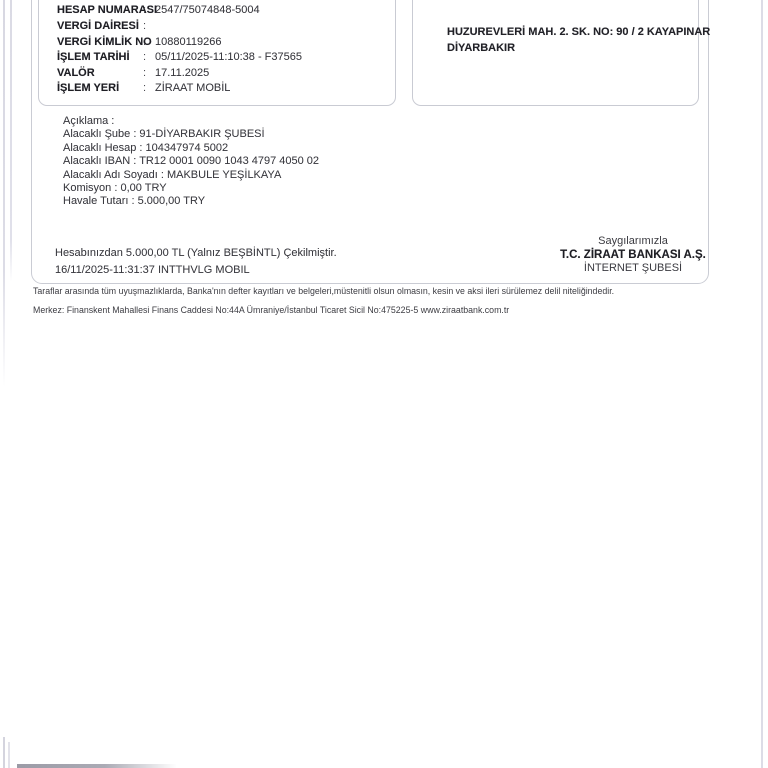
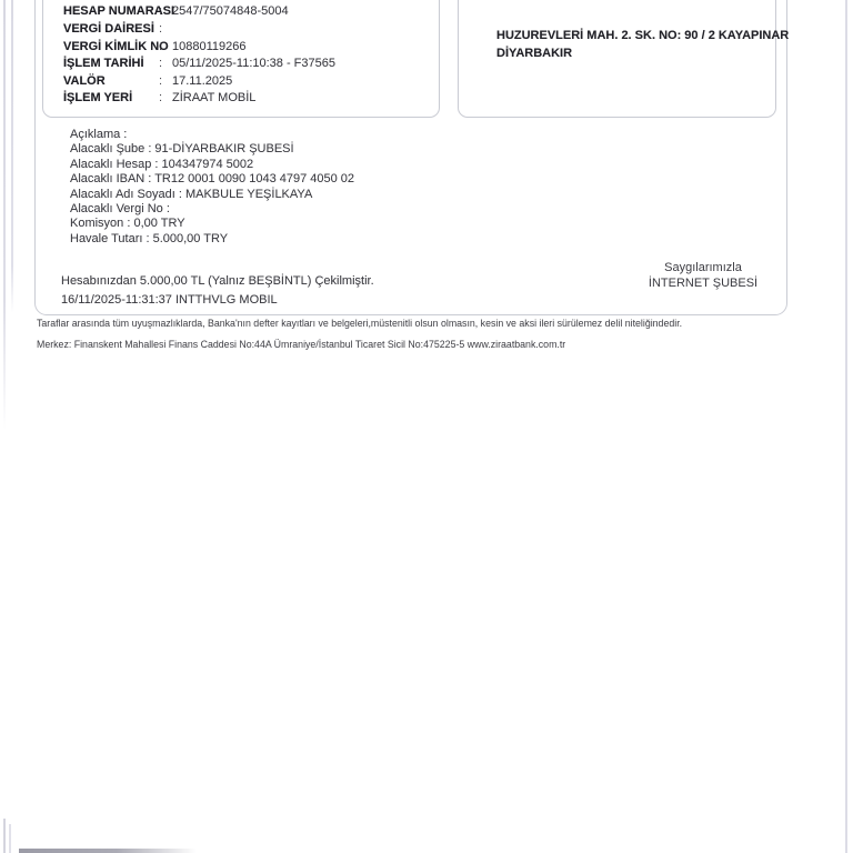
  HESAP NUMARA
  :
  2547/75074848-5004
  VERGİ DAİRESİ
  :
  VERGİ KİMLİK N
  :
  10880119266
  İŞLEM TARİHİ
  :
  05/11/2025-11:10:38 - F37565
  VALÖR
  :
  17.11.2025
  İŞLEM YERİ
  :
  ZİRAAT MOBİL
  HUZUREVLERİ MAH. 2. SK. NO: 90 / 2 KAYAPINAR
  DİYARBAKIR
  Açıklama :
  Alacaklı Şube : 91-DİYARBAKIR ŞUBESİ
  Alacaklı Hesap : 104347974 5002
  Alacaklı IBAN : TR12 0001 0090 1043 4797 4050 02
  Alacaklı Adı Soyadı : MAKBULE YEŞİLKAYA
+ Alacaklı Vergi No :
  Komisyon : 0,00 TRY
  Havale Tutarı : 5.000,00 TRY
  Hesabınızdan 5.000,00 TL (Yalnız BEŞBİNTL) Çekilmiştir.
  16/11/2025-11:31:37 INTTHVLG MOBIL
  Saygılarımızla
- T.C. ZİRAAT BANKASI A.Ş.
  İNTERNET ŞUBESİ
  Taraflar arasında tüm uyuşmazlıklarda, Banka'nın defter kayıtları ve belgeleri,müstenitli olsun olmasın, kesin ve aksi ileri sürülemez delil niteliğindedir.
  Merkez: Finanskent Mahallesi Finans Caddesi No:44A Ümraniye/İstanbul Ticaret Sicil No:475225-5 www.ziraatbank.com.tr
